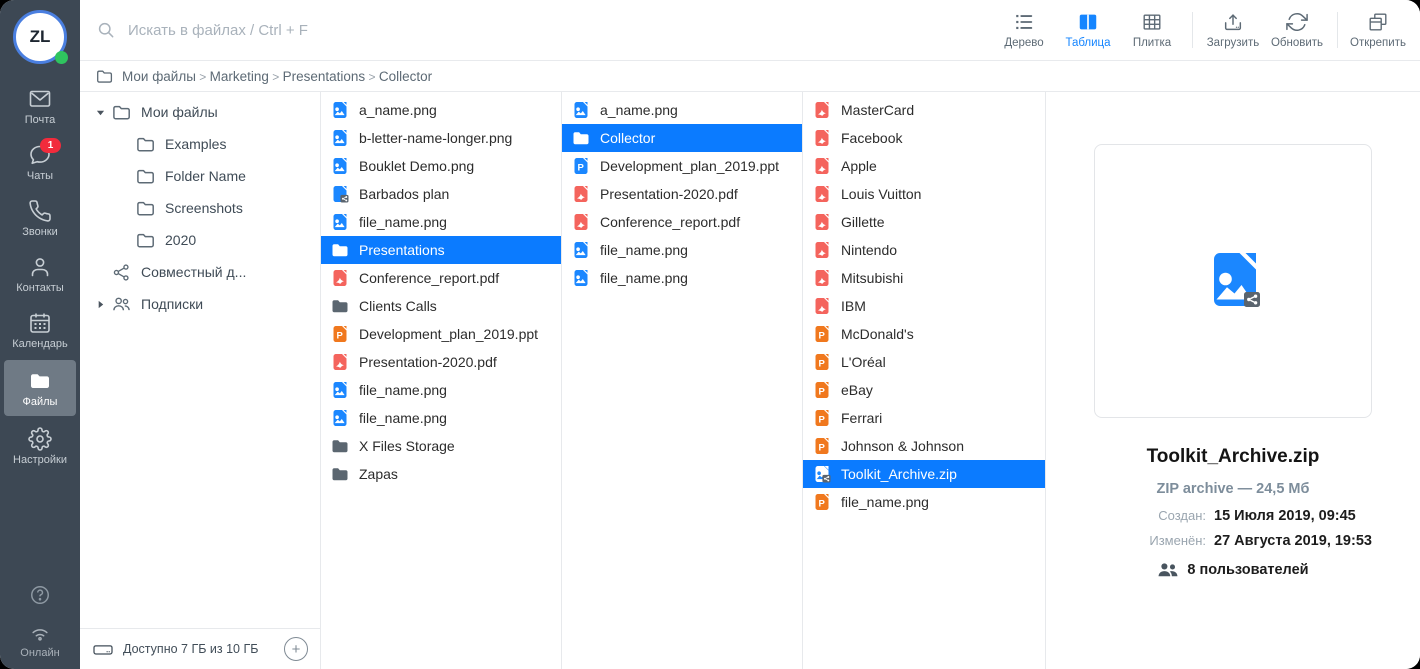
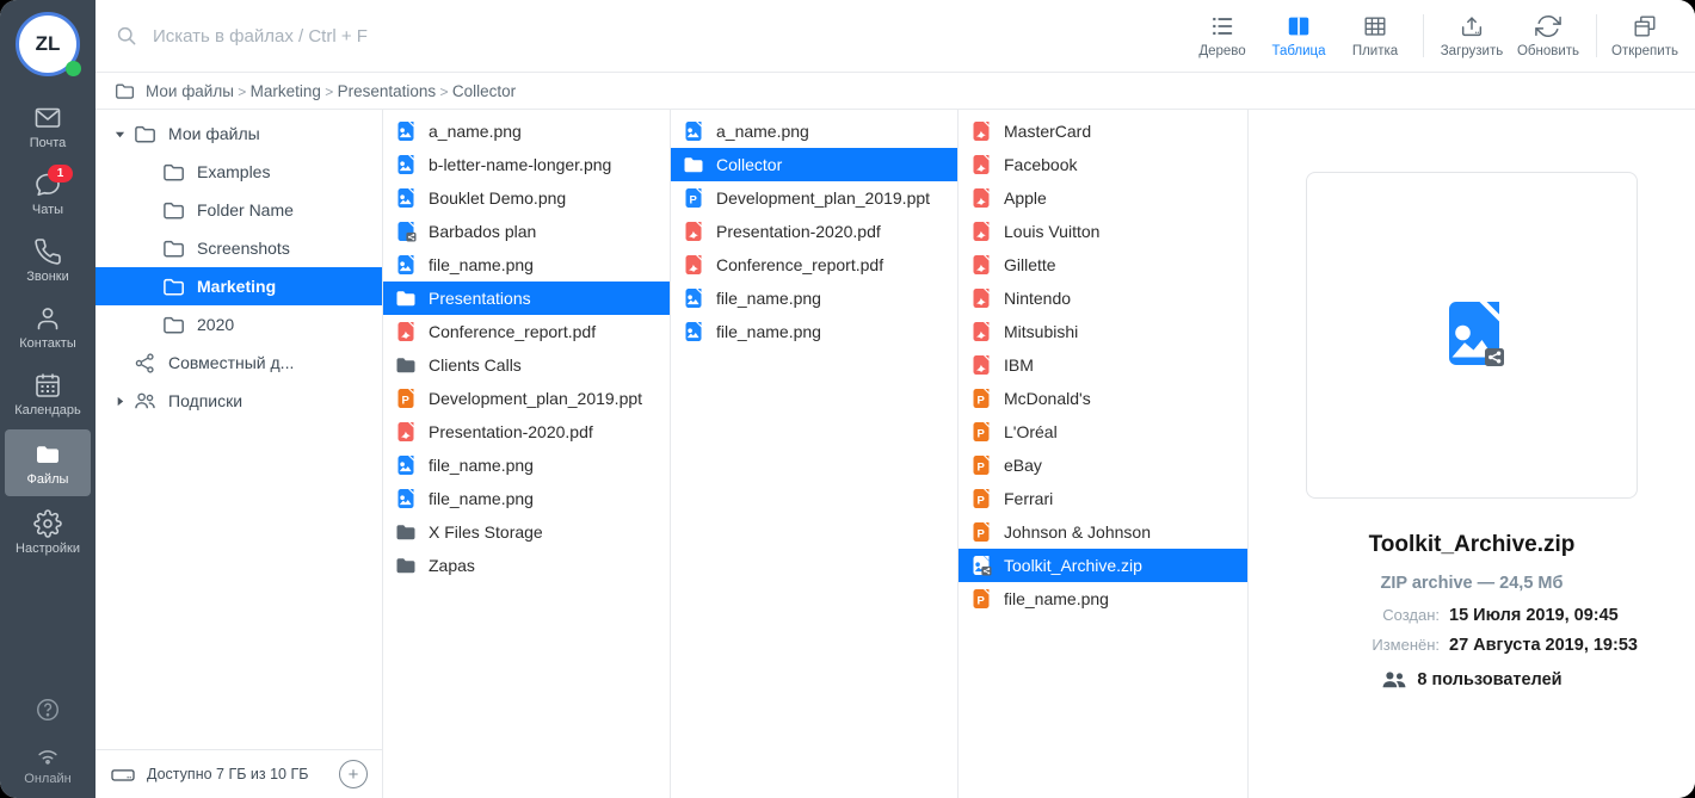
  ZL
  Почта
  1
  Чаты
  Звонки
  Контакты
  Календарь
  Файлы
  Настройки
  Онлайн
  Искать в файлах / Ctrl + F
  Дерево
  Таблица
  Плитка
  Загрузить
  Обновить
  Открепить
  Мои файлы > Marketing > Presentations > Collector
  Мои файлы
  Examples
  Folder Name
  Screenshots
+ Marketing
  2020
  Совместный д...
  Подписки
  Доступно 7 ГБ из 10 ГБ
  +
  a_name.png
  b-letter-name-longer.png
  Bouklet Demo.png
  Barbados plan
  file_name.png
  Presentations
  Conference_report.pdf
  Clients Calls
  P
  Development_plan_2019.ppt
  Presentation-2020.pdf
  file_name.png
  file_name.png
  X Files Storage
  Zapas
  a_name.png
  Collector
  P
  Development_plan_2019.ppt
  Presentation-2020.pdf
  Conference_report.pdf
  file_name.png
  file_name.png
  MasterCard
  Facebook
  Apple
  Louis Vuitton
  Gillette
  Nintendo
  Mitsubishi
  IBM
  P
  McDonald's
  P
  L'Oréal
  P
  eBay
  P
  Ferrari
  P
  Johnson & Johnson
  Toolkit_Archive.zip
  P
  file_name.png
  Toolkit_Archive.zip
  ZIP archive — 24,5 Мб
  Создан:
  15 Июля 2019, 09:45
  Изменён:
  27 Августа 2019, 19:53
  8 пользователей
